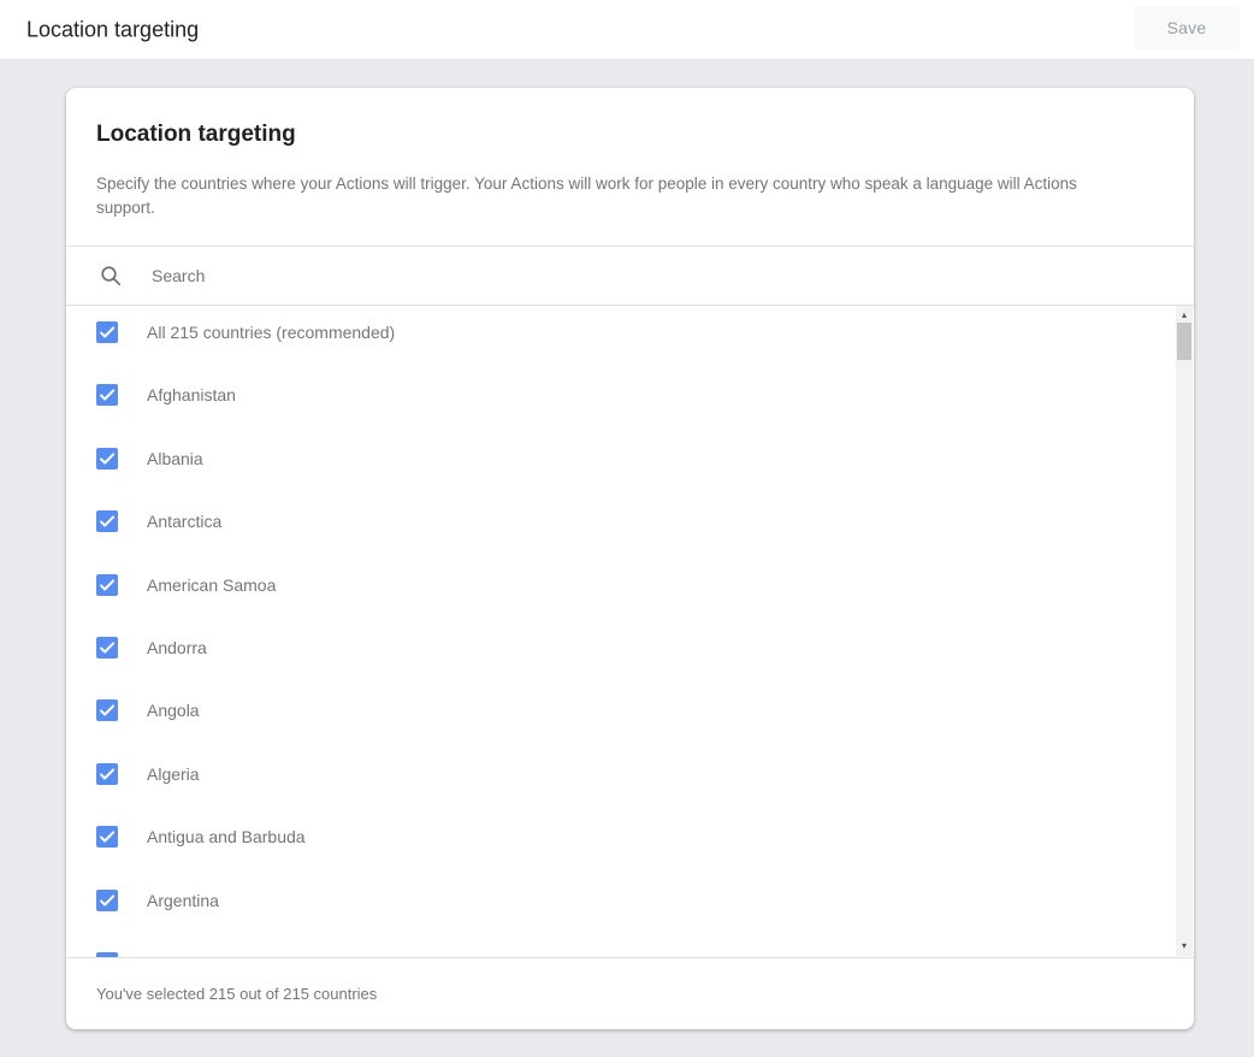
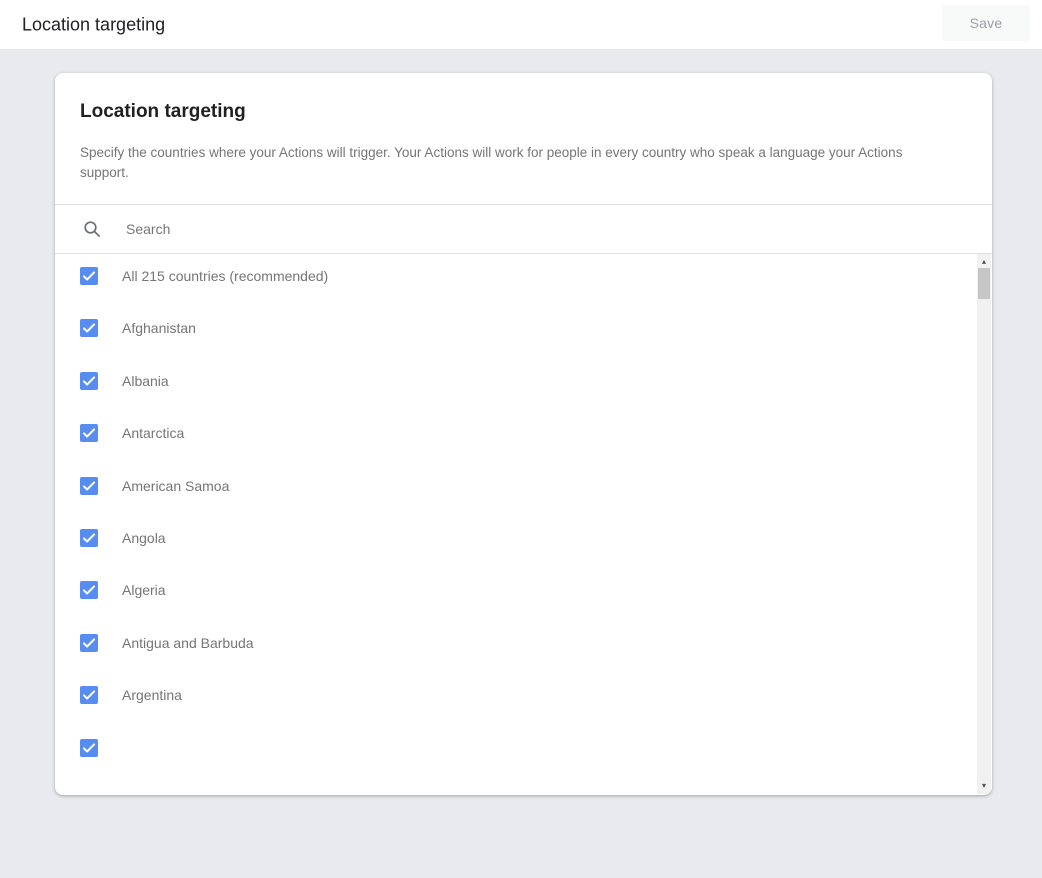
  Location targeting
  Save
  Location targeting
- Specify the countries where your Actions will trigger. Your Actions will work for people in every country who speak a language will Actions support.
+ Specify the countries where your Actions will trigger. Your Actions will work for people in every country who speak a language your Actions support.
  Search
  All 215 countries (recommended)
  Afghanistan
  Albania
  Antarctica
  American Samoa
- Andorra
  Angola
  Algeria
  Antigua and Barbuda
  Argentina
  ▴
  ▾
- You've selected 215 out of 215 countries
